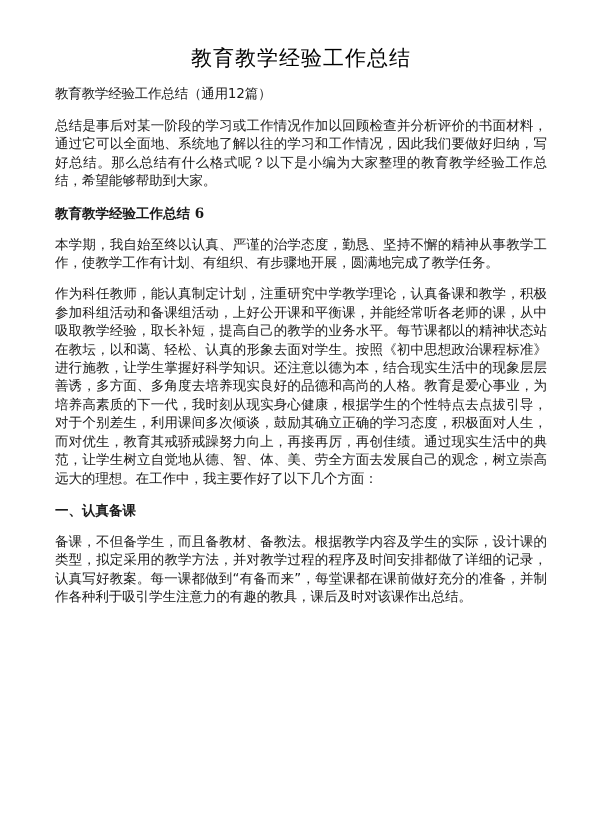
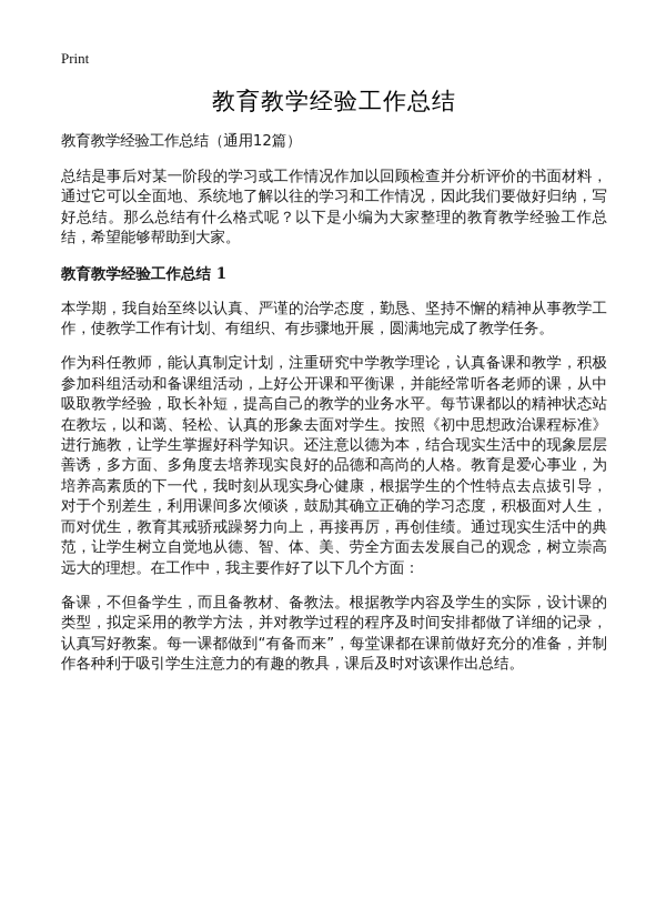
+ Print
  教育教学经验工作总结
  教育教学经验工作总结（通用12篇）
  总结是事后对某一阶段的学习或工作情况作加以回顾检查并分析评价的书面材料，通过它可以全面地、系统地了解以往的学习和工作情况，因此我们要做好归纳，写好总结。那么总结有什么格式呢？以下是小编为大家整理的教育教学经验工作总结，希望能够帮助到大家。
- 教育教学经验工作总结 6
+ 教育教学经验工作总结 1
  本学期，我自始至终以认真、严谨的治学态度，勤恳、坚持不懈的精神从事教学工作，使教学工作有计划、有组织、有步骤地开展，圆满地完成了教学任务。
  作为科任教师，能认真制定计划，注重研究中学教学理论，认真备课和教学，积极参加科组活动和备课组活动，上好公开课和平衡课，并能经常听各老师的课，从中吸取教学经验，取长补短，提高自己的教学的业务水平。每节课都以的精神状态站在教坛，以和蔼、轻松、认真的形象去面对学生。按照《初中思想政治课程标准》进行施教，让学生掌握好科学知识。还注意以德为本，结合现实生活中的现象层层善诱，多方面、多角度去培养现实良好的品德和高尚的人格。教育是爱心事业，为培养高素质的下一代，我时刻从现实身心健康，根据学生的个性特点去点拔引导，对于个别差生，利用课间多次倾谈，鼓励其确立正确的学习态度，积极面对人生，而对优生，教育其戒骄戒躁努力向上，再接再厉，再创佳绩。通过现实生活中的典范，让学生树立自觉地从德、智、体、美、劳全方面去发展自己的观念，树立崇高远大的理想。在工作中，我主要作好了以下几个方面：
- 一、认真备课
  备课，不但备学生，而且备教材、备教法。根据教学内容及学生的实际，设计课的类型，拟定采用的教学方法，并对教学过程的程序及时间安排都做了详细的记录，认真写好教案。每一课都做到“有备而来”，每堂课都在课前做好充分的准备，并制作各种利于吸引学生注意力的有趣的教具，课后及时对该课作出总结。
